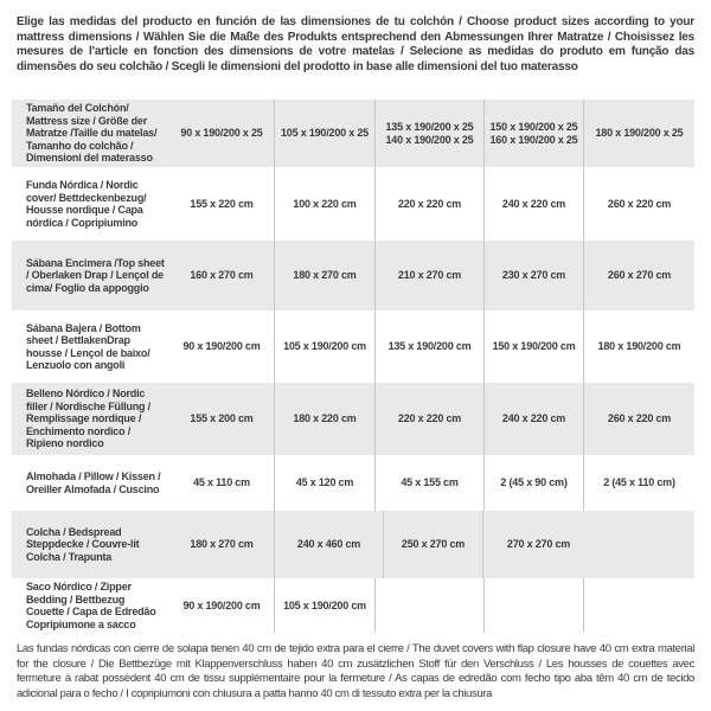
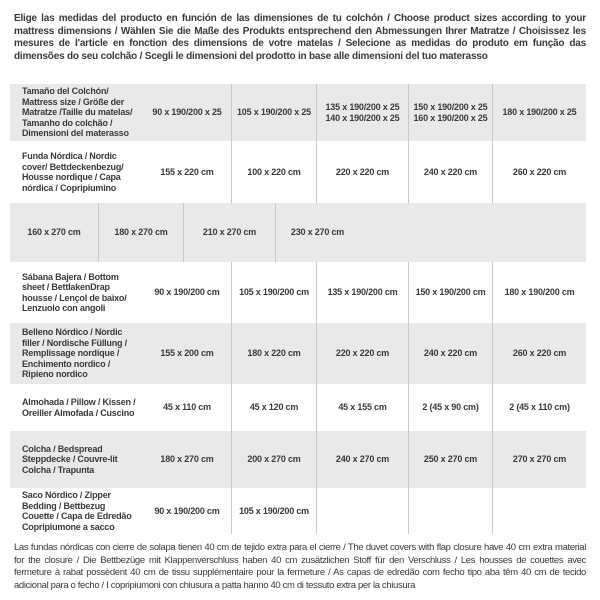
  Elige las medidas del producto en función de las dimensiones de tu colchón / Choose product sizes according to your mattress dimensions / Wählen Sie die Maße des Produkts entsprechend den Abmessungen Ihrer Matratze / Choisissez les mesures de l'article en fonction des dimensions de votre matelas / Selecione as medidas do produto em função das dimensões do seu colchão / Scegli le dimensioni del prodotto in base alle dimensioni del tuo materasso
  Tamaño del Colchón/ Mattress size / Größe der Matratze /Taille du matelas/ Tamanho do colchão / Dimensioni del materasso
  90 x 190/200 x 25
  105 x 190/200 x 25
  135 x 190/200 x 25
  140 x 190/200 x 25
  150 x 190/200 x 25
  160 x 190/200 x 25
  180 x 190/200 x 25
  Funda Nórdica / Nordic cover/ Bettdeckenbezug/ Housse nordique / Capa nórdica / Copripiumino
  155 x 220 cm
  100 x 220 cm
  220 x 220 cm
  240 x 220 cm
  260 x 220 cm
- Sábana Encimera /Top sheet / Oberlaken Drap / Lençol de cima/ Foglio da appoggio
  160 x 270 cm
  180 x 270 cm
  210 x 270 cm
  230 x 270 cm
- 260 x 270 cm
  Sábana Bajera / Bottom sheet / BettlakenDrap housse / Lençol de baixo/ Lenzuolo con angoli
  90 x 190/200 cm
  105 x 190/200 cm
  135 x 190/200 cm
  150 x 190/200 cm
  180 x 190/200 cm
  Belleno Nórdico / Nordic filler / Nordische Füllung / Remplissage nordique / Enchimento nordico / Ripieno nordico
  155 x 200 cm
  180 x 220 cm
  220 x 220 cm
  240 x 220 cm
  260 x 220 cm
  Almohada / Pillow / Kissen / Oreiller Almofada / Cuscino
  45 x 110 cm
  45 x 120 cm
  45 x 155 cm
  2 (45 x 90 cm)
  2 (45 x 110 cm)
  Colcha / Bedspread Steppdecke / Couvre-lit Colcha / Trapunta
  180 x 270 cm
+ 200 x 270 cm
- 240 x 460 cm
+ 240 x 270 cm
  250 x 270 cm
  270 x 270 cm
  Saco Nórdico / Zipper Bedding / Bettbezug Couette / Capa de Edredão Copripiumone a sacco
  90 x 190/200 cm
  105 x 190/200 cm
  Las fundas nórdicas con cierre de solapa tienen 40 cm de tejido extra para el cierre / The duvet covers with flap closure have 40 cm extra material for the closure / Die Bettbezüge mit Klappenverschluss haben 40 cm zusätzlichen Stoff für den Verschluss / Les housses de couettes avec fermeture à rabat possèdent 40 cm de tissu supplémentaire pour la fermeture / As capas de edredão com fecho tipo aba têm 40 cm de tecido adicional para o fecho / I copripiumoni con chiusura a patta hanno 40 cm di tessuto extra per la chiusura
